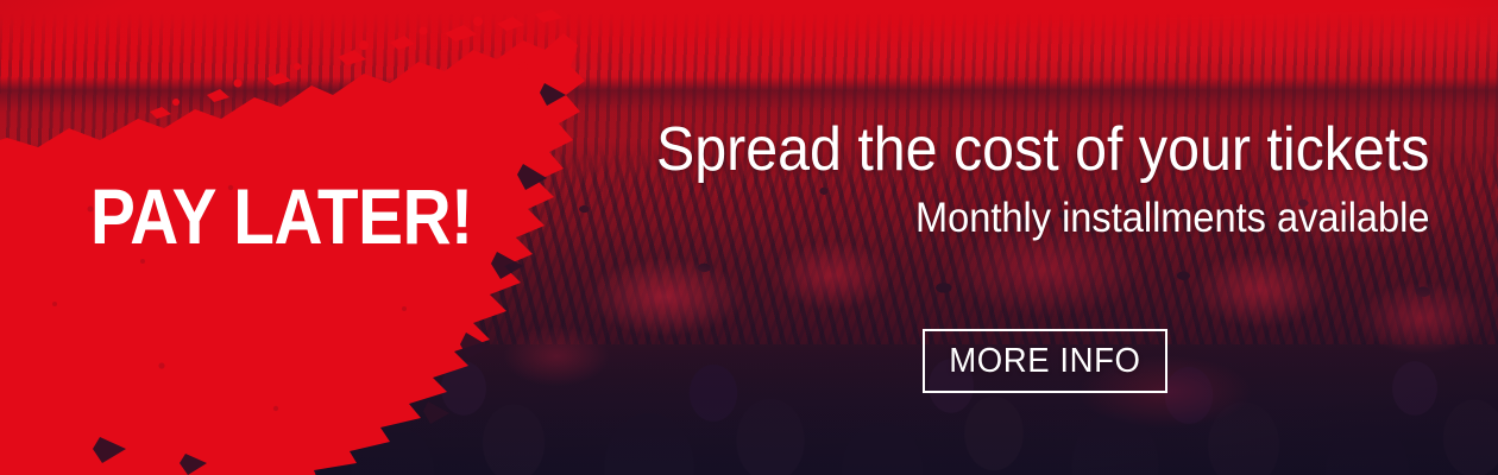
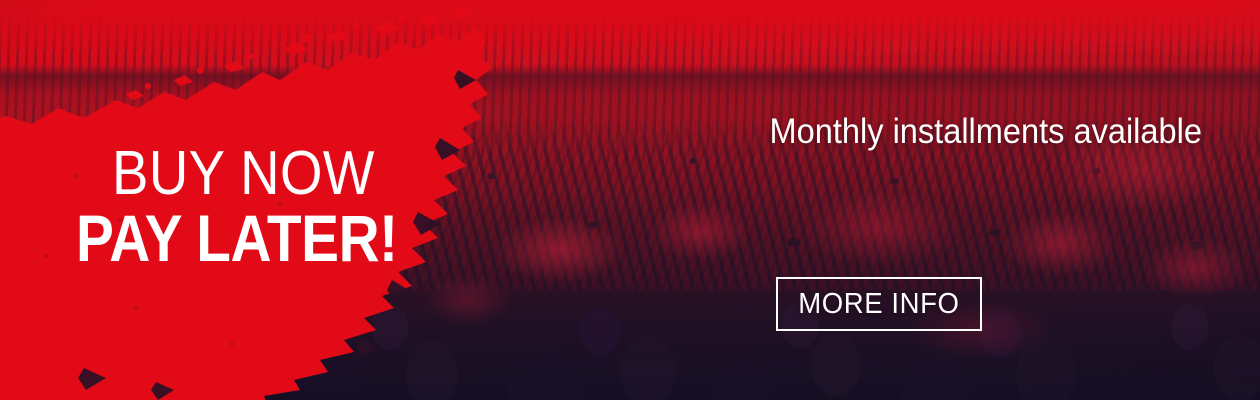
+ BUY NOW
  PAY LATER!
- Spread the cost of your tickets
  Monthly installments available
  MORE INFO
